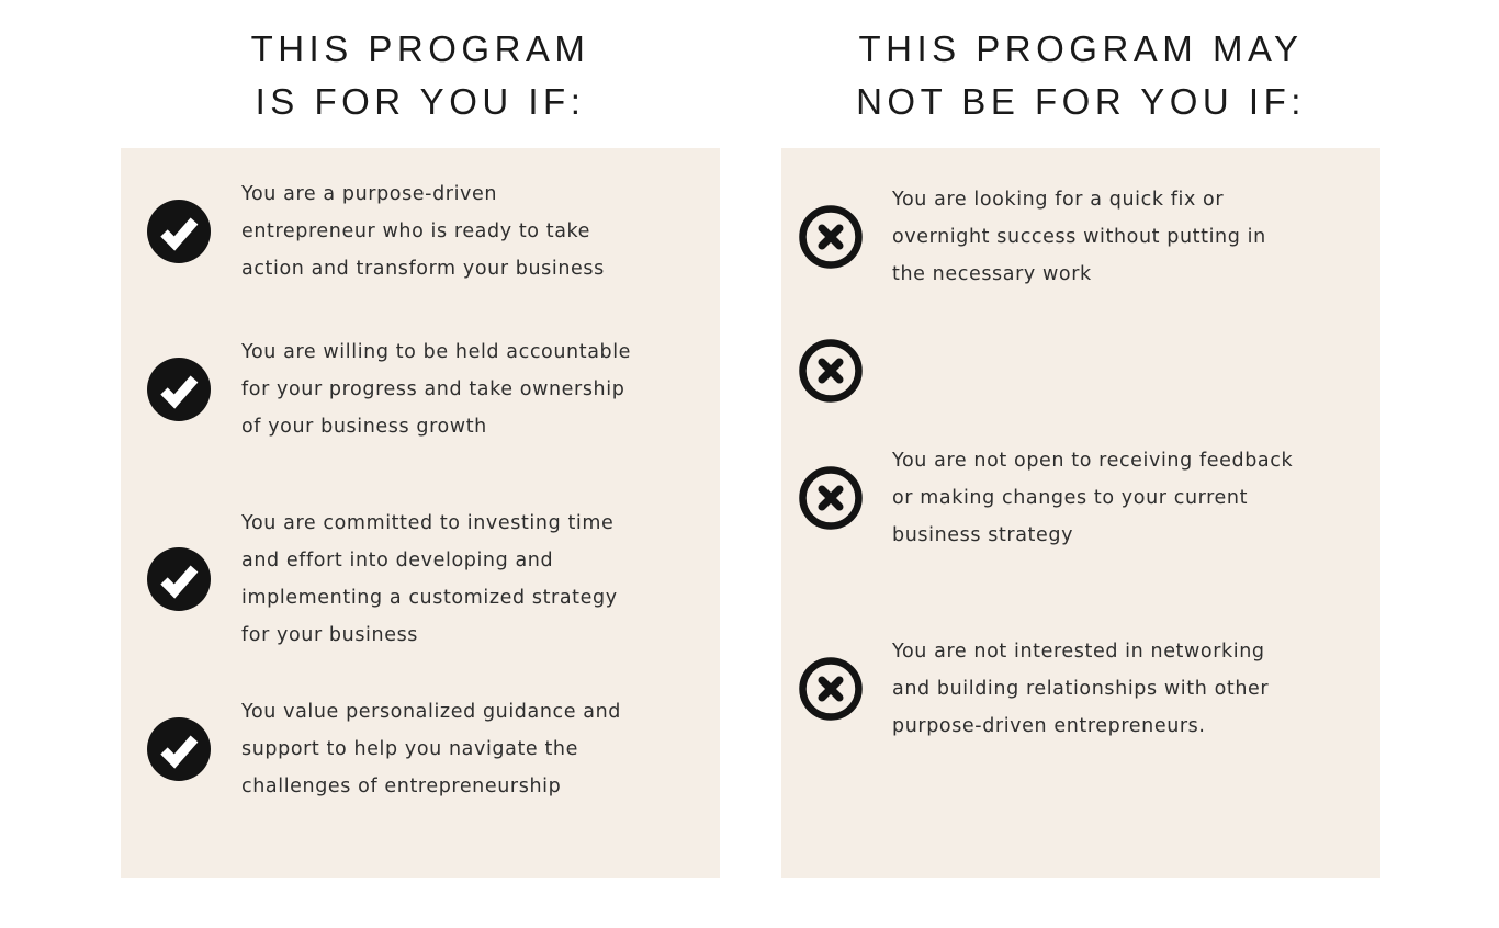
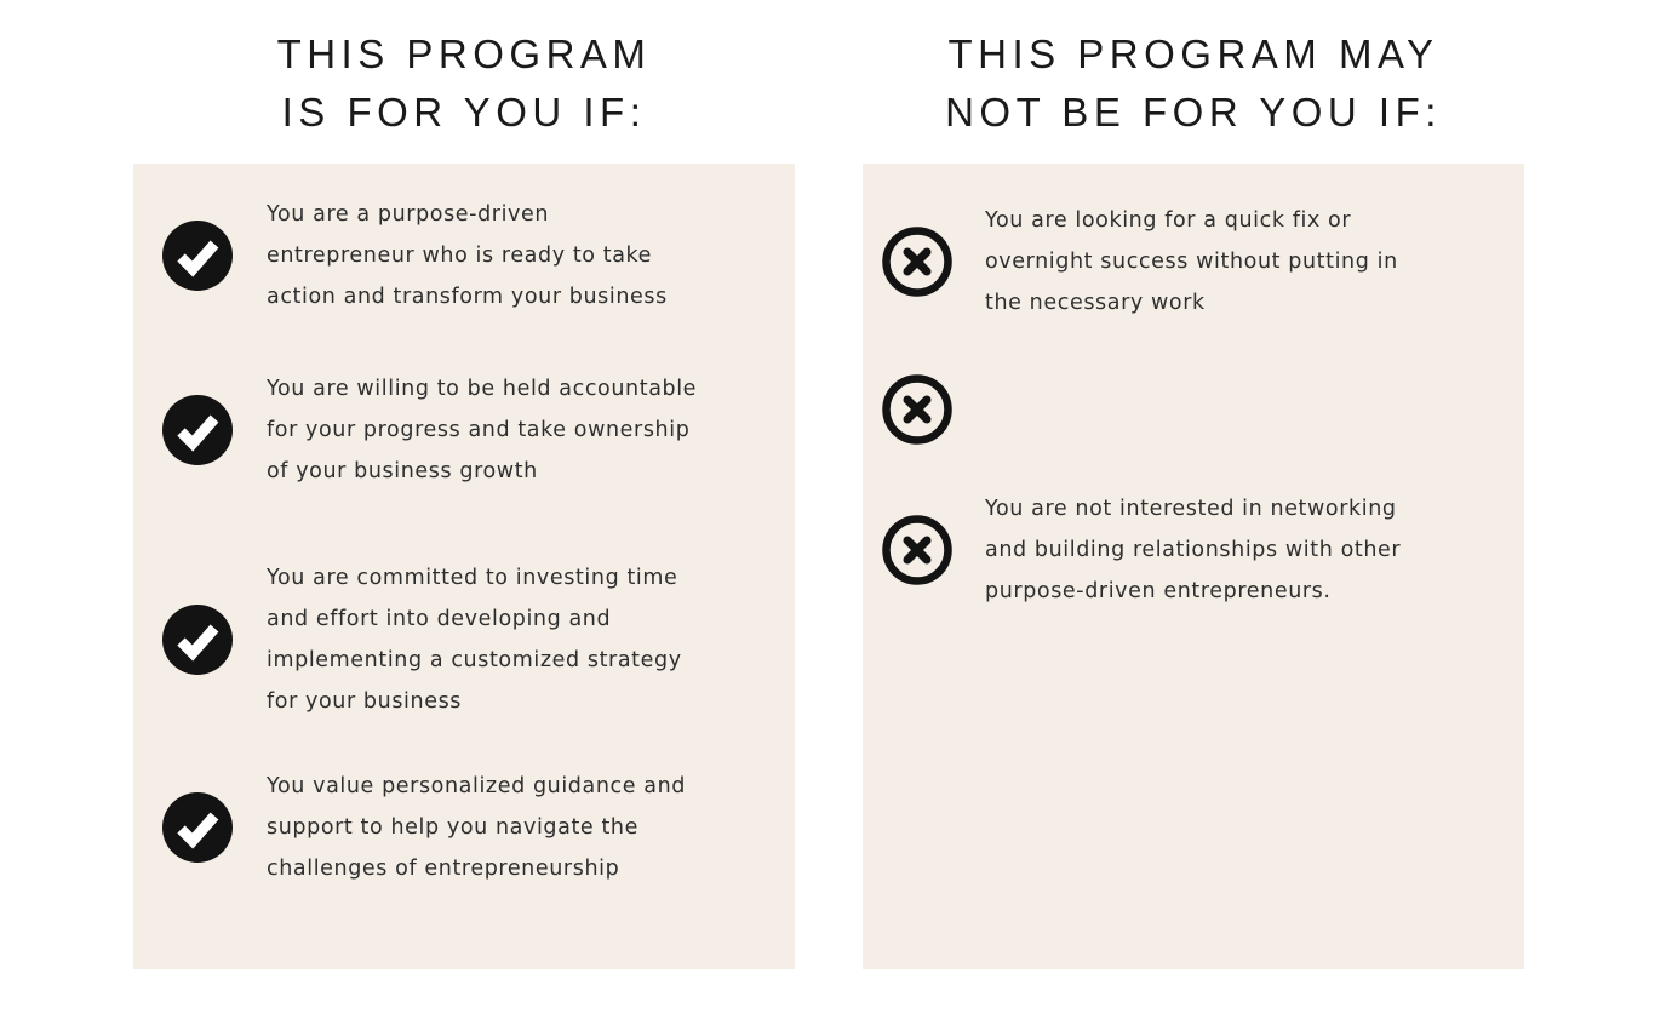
  THIS PROGRAM
  IS FOR YOU IF:
  You are a purpose-driven
  entrepreneur who is ready to take
  action and transform your business
  You are willing to be held accountable
  for your progress and take ownership
  of your business growth
  You are committed to investing time
  and effort into developing and
  implementing a customized strategy
  for your business
  You value personalized guidance and
  support to help you navigate the
  challenges of entrepreneurship
  THIS PROGRAM MAY
  NOT BE FOR YOU IF:
  You are looking for a quick fix or
  overnight success without putting in
  the necessary work
- You are not open to receiving feedback
- or making changes to your current
- business strategy
  You are not interested in networking
  and building relationships with other
  purpose-driven entrepreneurs.
